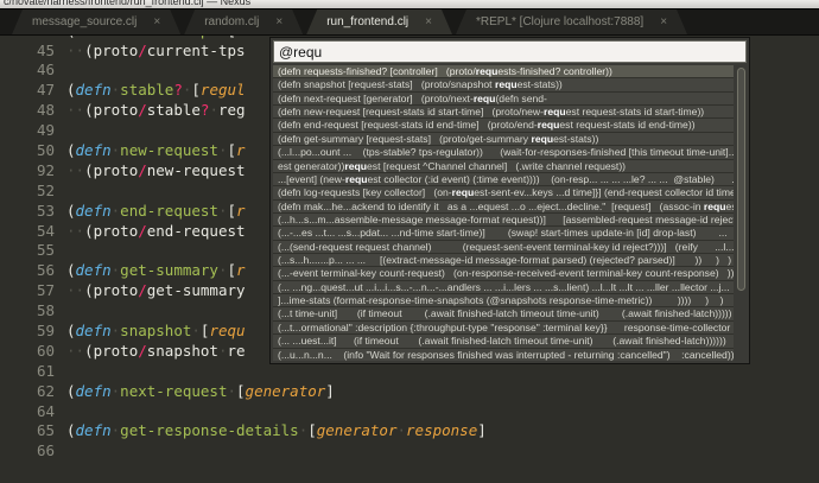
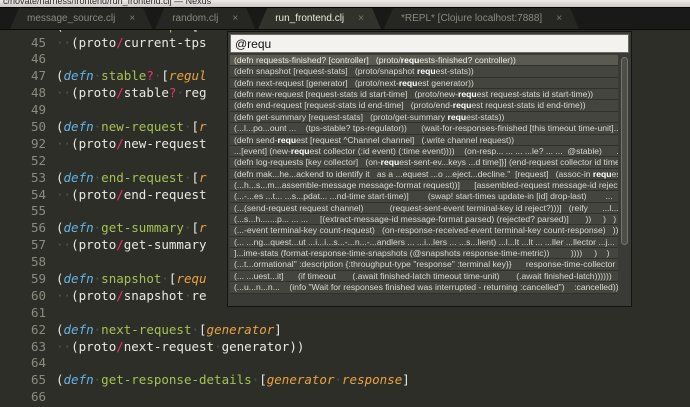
  c/novate/harness/frontend/run_frontend.clj — Nexus
  message_source.clj
  ×
  random.clj
  ×
  run_frontend.clj
  ×
  *REPL* [Clojure localhost:7888]
  ×
  45
  ··(proto/current-tps
  46
  47
  (defn·stable?·[regul
  48
  ··(proto/stable?·reg
  49
  50
  (defn·new-request·[r
  92
  ··(proto/new-request
  52
  53
  (defn·end-request·[r
  54
  ··(proto/end-request
  55
  56
  (defn·get-summary·[r
  57
  ··(proto/get-summary
  58
  59
  (defn·snapshot·[requ
  60
  ··(proto/snapshot·re
  61
  62
  (defn·next-request·[generator]
+ 63
+ ··(proto/next-request·generator))
  64
  65
  (defn·get-response-details·[generator·response]
  66
  @requ
  (defn requests-finished? [controller] (proto/requests-finished? controller))
  (defn snapshot [request-stats] (proto/snapshot request-stats))
- (defn next-request [generator] (proto/next-requ(defn send-
+ (defn next-request [generator] (proto/next-request generator))
  (defn new-request [request-stats id start-time] (proto/new-request request-stats id start-time))
  (defn end-request [request-stats id end-time] (proto/end-request request-stats id end-time))
  (defn get-summary [request-stats] (proto/get-summary request-stats))
  (...l...po...ount ... (tps-stable? tps-regulator)) (wait-for-responses-finished [this timeout time-unit].
- est generator))request [request ^Channel channel] (.write channel request))
+ (defn send-request [request ^Channel channel] (.write channel request))
  ...[event] (new-request collector (:id event) (:time event)))) (on-resp... ... ... ...le? ... ... @stable)
  (defn log-requests [key collector] (on-request-sent-ev...keys ...d time]}] (end-request collector id tim
  (defn mak...he...ackend to identify it as a ...equest ...o ...eject...decline." [request] (assoc-in reque
  (...h...s...m...assemble-message message-format request))] [assembled-request message-id rejec
  (...-...es ...t... ...s...pdat... ...nd-time start-time)] (swap! start-times update-in [id] drop-last) ...
  (...(send-request request channel) (request-sent-event terminal-key id reject?)))] (reify ...l..
  (...s...h.......p... ... ... [(extract-message-id message-format parsed) (rejected? parsed)] )) ) )
  (...-event terminal-key count-request) (on-response-received-event terminal-key count-response) )
  (... ...ng...quest...ut ...i...i...s...-...n...-...andlers ... ...i...lers ... ...s...lient) ...l...lt ...lt ... ...ller ...llector ...j...
  ]...ime-stats (format-response-time-snapshots (@snapshots response-time-metric)) )))) ) )
- (...t time-unit] (if timeout (.await finished-latch timeout time-unit) (.await finished-latch)))))
  (...t...ormational" :description {:throughput-type "response" :terminal key}} response-time-collector
  (... ...uest...it] (if timeout (.await finished-latch timeout time-unit) (.await finished-latch))))))
  (...u...n...n... (info "Wait for responses finished was interrupted - returning :cancelled") :cancelled)
